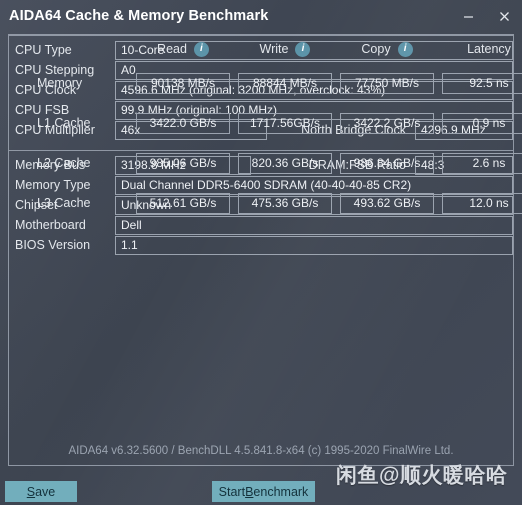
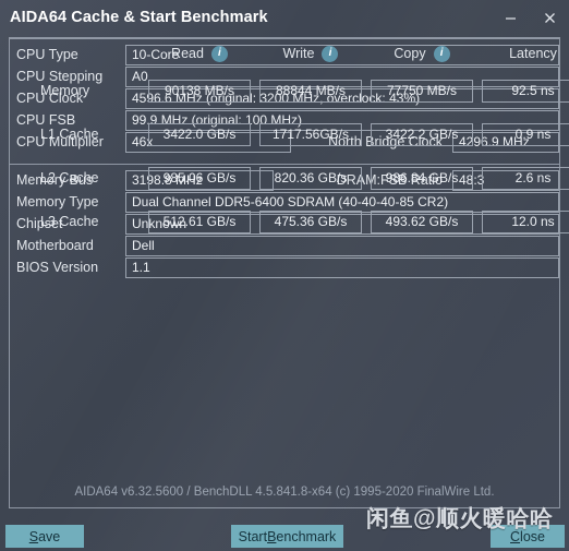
- AIDA64 Cache & Memory Benchmark
+ AIDA64 Cache & Start Benchmark
  S
  ave
  Start
  B
  enchmark
+ C
+ lose
  闲鱼@顺火暖哈哈
